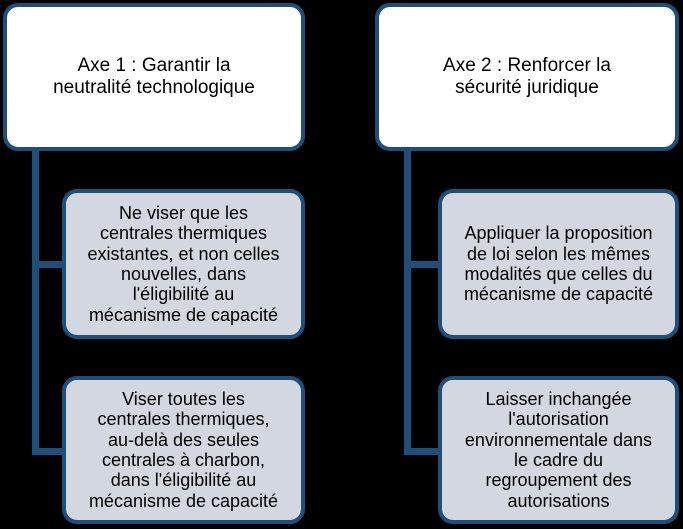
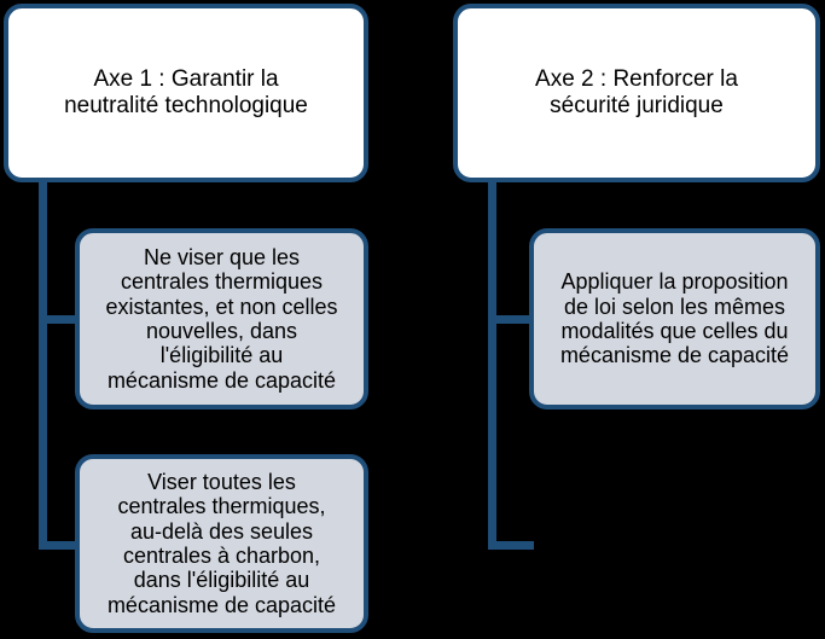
  Axe 1 : Garantir la
  neutralité technologique
  Ne viser que les
  centrales thermiques
  existantes, et non celles
  nouvelles, dans
  l'éligibilité au
  mécanisme de capacité
  Viser toutes les
  centrales thermiques,
  au-delà des seules
  centrales à charbon,
  dans l'éligibilité au
  mécanisme de capacité
  Axe 2 : Renforcer la
  sécurité juridique
  Appliquer la proposition
  de loi selon les mêmes
  modalités que celles du
  mécanisme de capacité
- Laisser inchangée
- l'autorisation
- environnementale dans
- le cadre du
- regroupement des
- autorisations
